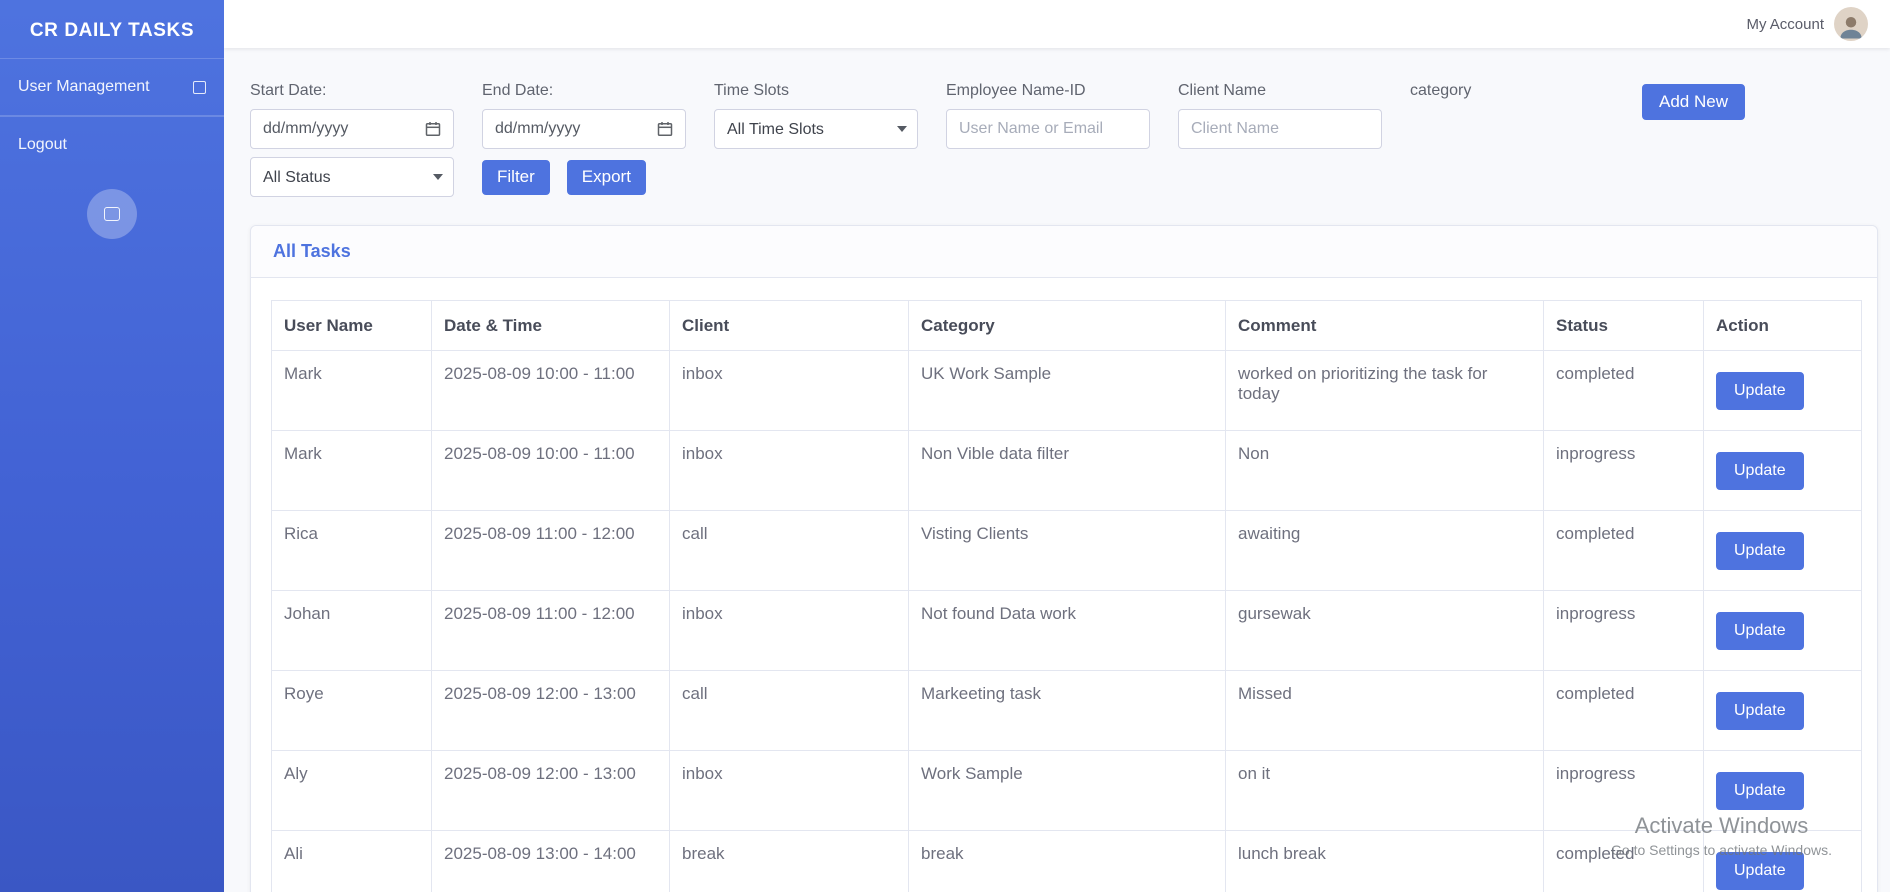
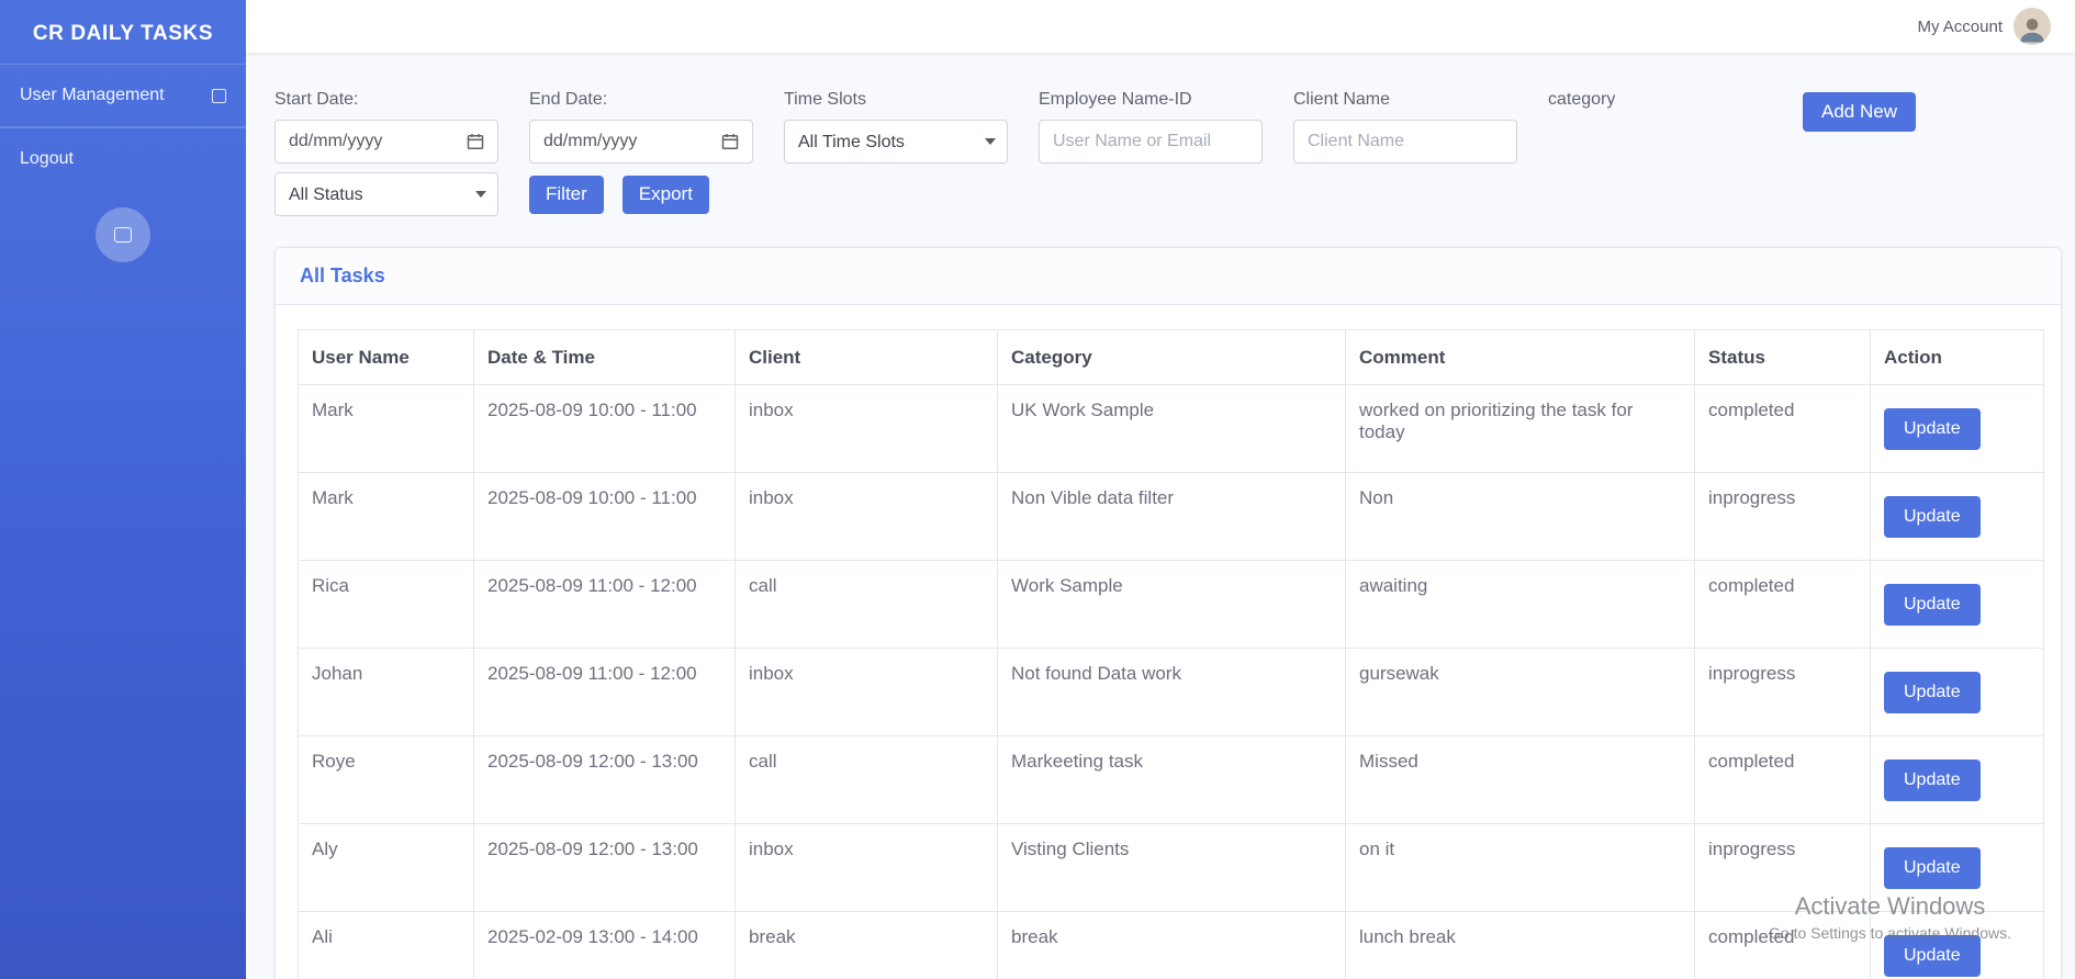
  CR DAILY TASKS
  User Management
  Logout
  My Account
  Start Date:
  dd/mm/yyyy
  End Date:
  dd/mm/yyyy
  Time Slots
  All Time Slots
  Employee Name-ID
  User Name or Email
  Client Name
  Client Name
  category
  Add New
  All Status
  Filter
  Export
  All Tasks
  User Name	Date & Time	Client	Category	Comment	Status	Action
  Mark	2025-08-09 10:00 - 11:00	inbox	UK Work Sample	worked on prioritizing the task for today	completed	Update
  Mark	2025-08-09 10:00 - 11:00	inbox	Non Vible data filter	Non	inprogress	Update
- Rica	2025-08-09 11:00 - 12:00	call	Visting Clients	awaiting	completed	Update
+ Rica	2025-08-09 11:00 - 12:00	call	Work Sample	awaiting	completed	Update
  Johan	2025-08-09 11:00 - 12:00	inbox	Not found Data work	gursewak	inprogress	Update
  Roye	2025-08-09 12:00 - 13:00	call	Markeeting task	Missed	completed	Update
- Aly	2025-08-09 12:00 - 13:00	inbox	Work Sample	on it	inprogress	Update
+ Aly	2025-08-09 12:00 - 13:00	inbox	Visting Clients	on it	inprogress	Update
- Ali	2025-08-09 13:00 - 14:00	break	break	lunch break	completed	Update
+ Ali	2025-02-09 13:00 - 14:00	break	break	lunch break	completed	Update
  Activate Windows
  Go to Settings to activate Windows.
